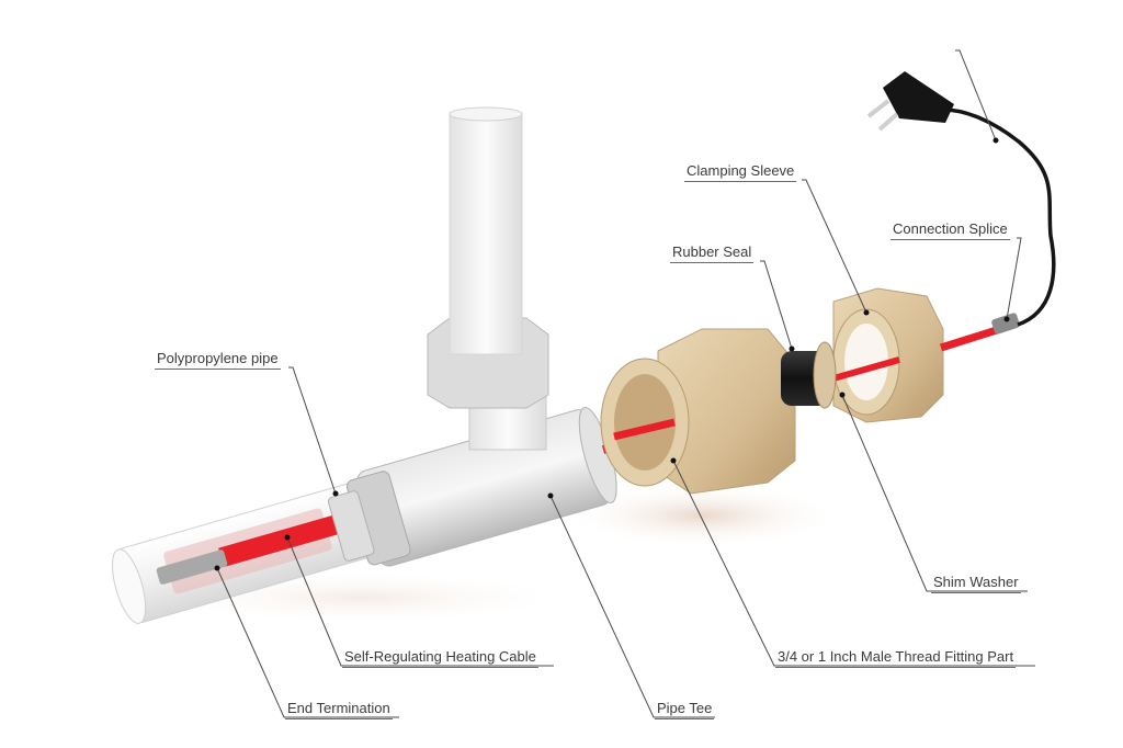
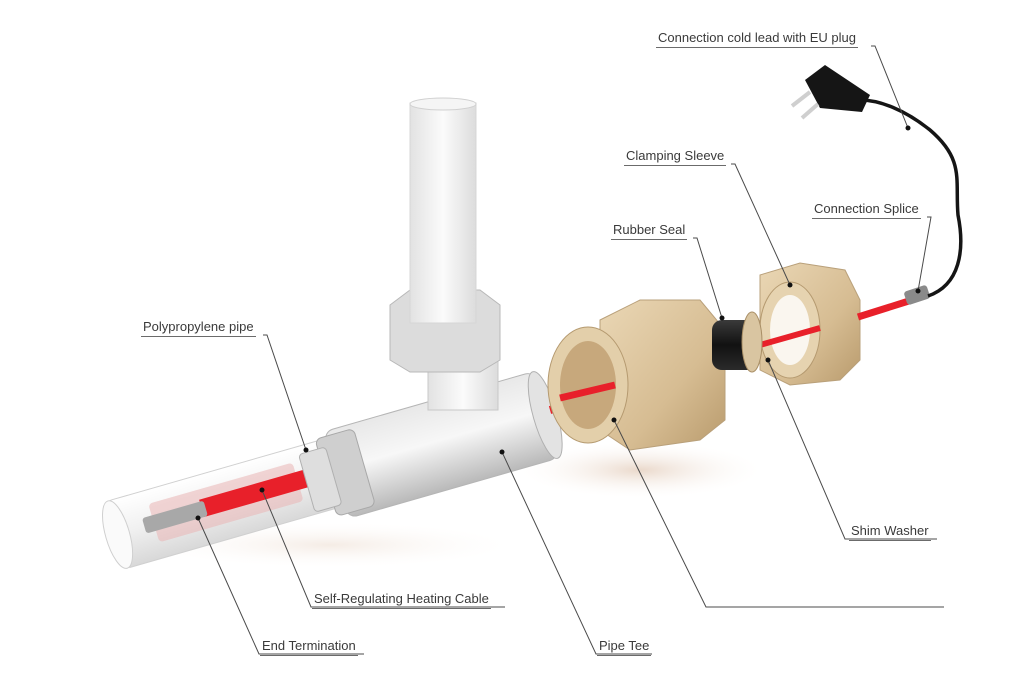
+ Connection cold lead with EU plug
  Clamping Sleeve
  Connection Splice
  Rubber Seal
  Polypropylene pipe
  Shim Washer
  Self-Regulating Heating Cable
- 3/4 or 1 Inch Male Thread Fitting Part
  End Termination
  Pipe Tee
